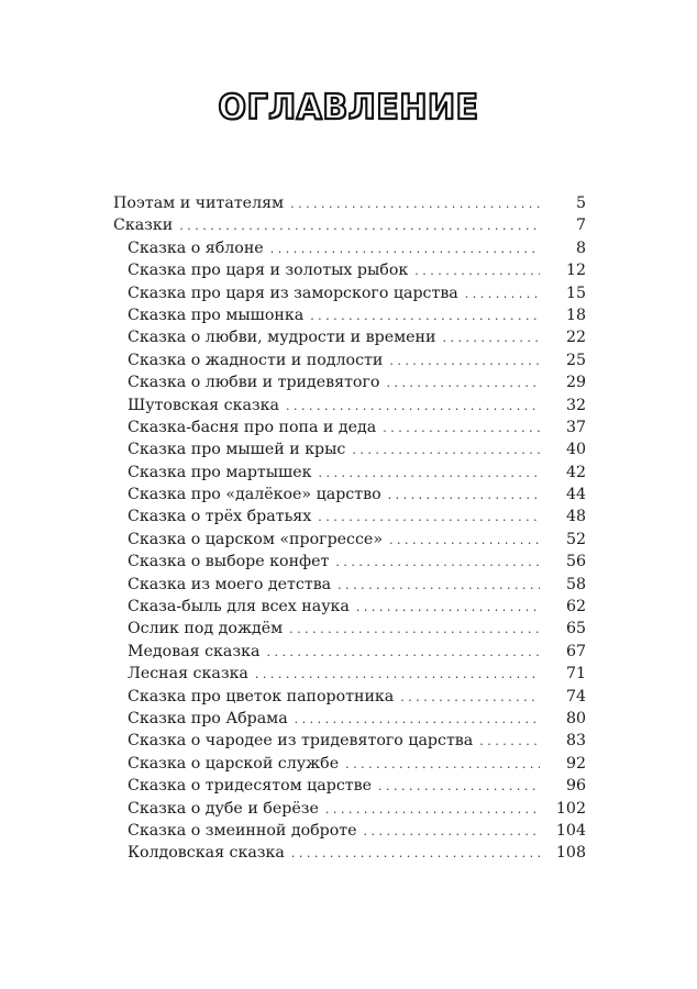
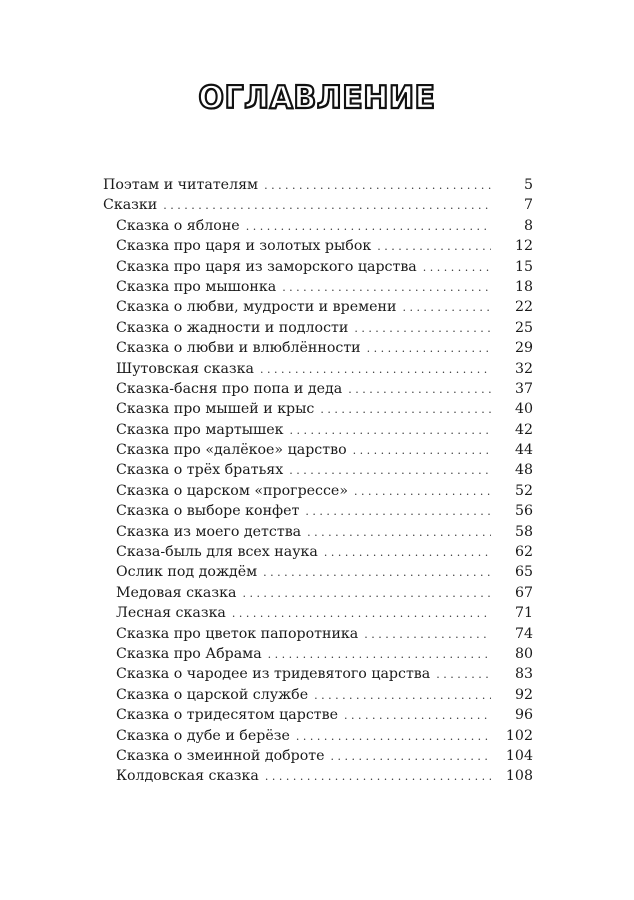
  ОГЛАВЛЕНИЕ
  Поэтам и читателям
  5
  Сказки
  7
  Сказка о яблоне
  8
  Сказка про царя и золотых рыбок
  12
  Сказка про царя из заморского царства
  15
  Сказка про мышонка
  18
  Сказка о любви, мудрости и времени
  22
  Сказка о жадности и подлости
  25
- Сказка о любви и тридевятого
+ Сказка о любви и влюблённости
  29
  Шутовская сказка
  32
  Сказка-басня про попа и деда
  37
  Сказка про мышей и крыс
  40
  Сказка про мартышек
  42
  Сказка про «далёкое» царство
  44
  Сказка о трёх братьях
  48
  Сказка о царском «прогрессе»
  52
  Сказка о выборе конфет
  56
  Сказка из моего детства
  58
  Сказа-быль для всех наука
  62
  Ослик под дождём
  65
  Медовая сказка
  67
  Лесная сказка
  71
  Сказка про цветок папоротника
  74
  Сказка про Абрама
  80
  Сказка о чародее из тридевятого царства
  83
  Сказка о царской службе
  92
  Сказка о тридесятом царстве
  96
  Сказка о дубе и берёзе
  102
  Сказка о змеинной доброте
  104
  Колдовская сказка
  108
